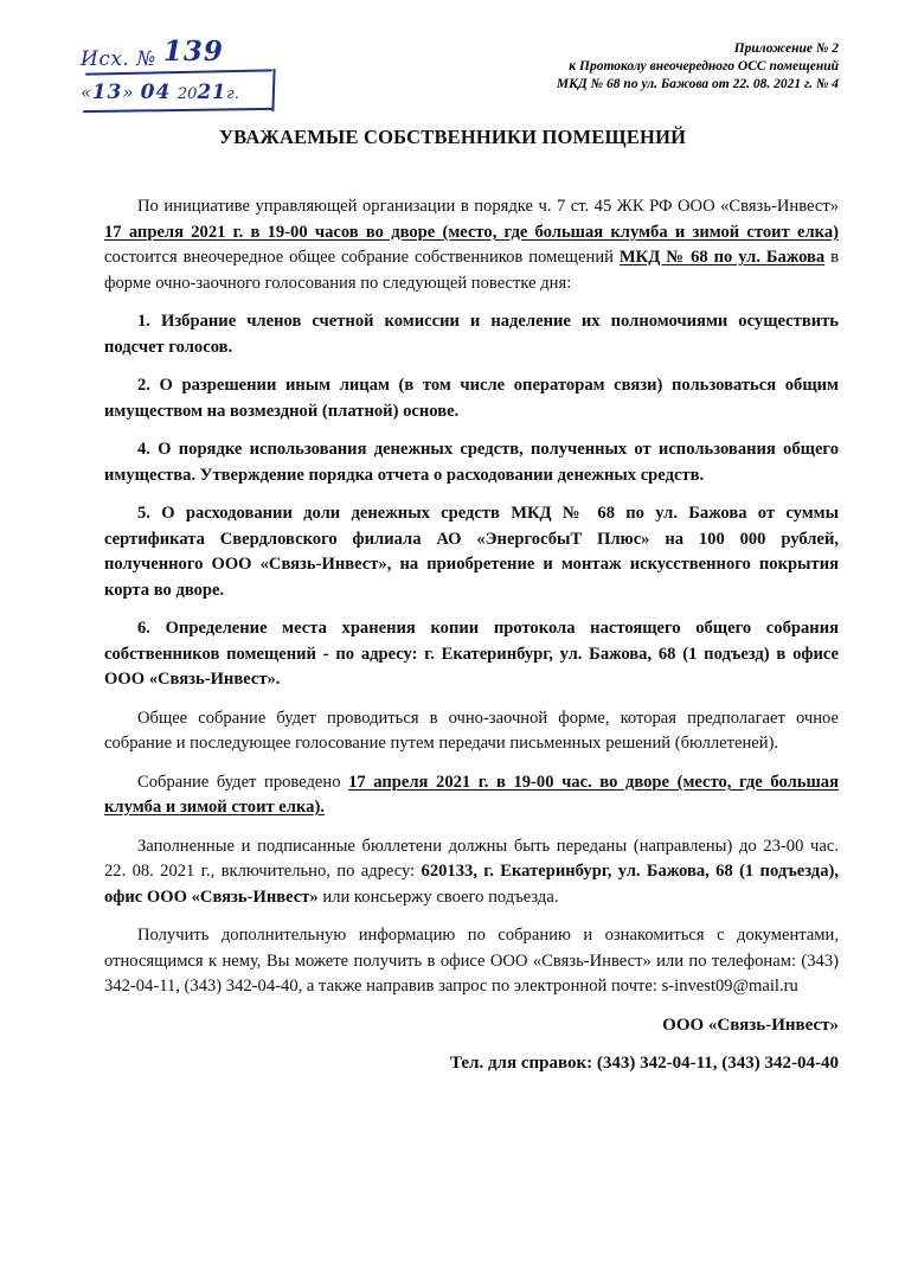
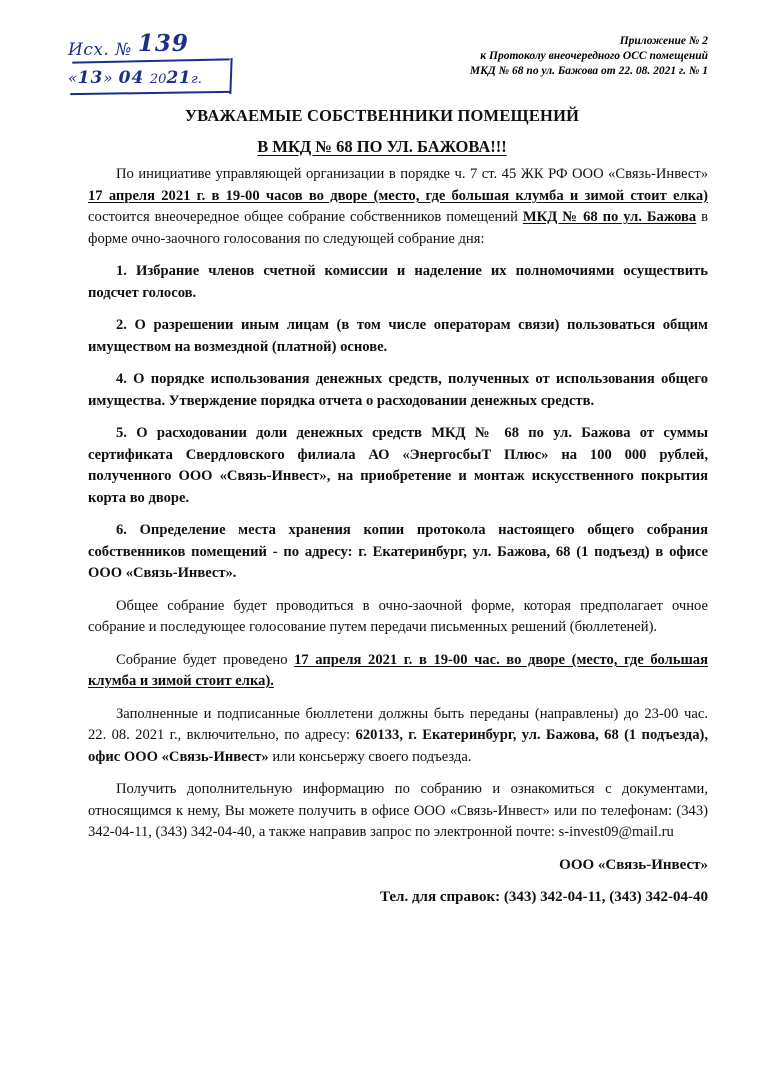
  Исх. № 139
  «13» 04 2021г.
  Приложение № 2
  к Протоколу внеочередного ОСС помещений
- МКД № 68 по ул. Бажова от 22. 08. 2021 г. № 4
+ МКД № 68 по ул. Бажова от 22. 08. 2021 г. № 1
  УВАЖАЕМЫЕ СОБСТВЕННИКИ ПОМЕЩЕНИЙ
+ В МКД № 68 ПО УЛ. БАЖОВА!!!
- По инициативе управляющей организации в порядке ч. 7 ст. 45 ЖК РФ ООО «Связь-Инвест» 17 апреля 2021 г. в 19-00 часов во дворе (место, где большая клумба и зимой стоит елка) состоится внеочередное общее собрание собственников помещений МКД № 68 по ул. Бажова в форме очно-заочного голосования по следующей повестке дня:
+ По инициативе управляющей организации в порядке ч. 7 ст. 45 ЖК РФ ООО «Связь-Инвест» 17 апреля 2021 г. в 19-00 часов во дворе (место, где большая клумба и зимой стоит елка) состоится внеочередное общее собрание собственников помещений МКД № 68 по ул. Бажова в форме очно-заочного голосования по следующей собрание дня:
  1. Избрание членов счетной комиссии и наделение их полномочиями осуществить подсчет голосов.
  2. О разрешении иным лицам (в том числе операторам связи) пользоваться общим имуществом на возмездной (платной) основе.
  4. О порядке использования денежных средств, полученных от использования общего имущества. Утверждение порядка отчета о расходовании денежных средств.
  5. О расходовании доли денежных средств МКД № 68 по ул. Бажова от суммы сертификата Свердловского филиала АО «ЭнергосбыТ Плюс» на 100 000 рублей, полученного ООО «Связь-Инвест», на приобретение и монтаж искусственного покрытия корта во дворе.
  6. Определение места хранения копии протокола настоящего общего собрания собственников помещений - по адресу: г. Екатеринбург, ул. Бажова, 68 (1 подъезд) в офисе ООО «Связь-Инвест».
  Общее собрание будет проводиться в очно-заочной форме, которая предполагает очное собрание и последующее голосование путем передачи письменных решений (бюллетеней).
  Собрание будет проведено 17 апреля 2021 г. в 19-00 час. во дворе (место, где большая клумба и зимой стоит елка).
  Заполненные и подписанные бюллетени должны быть переданы (направлены) до 23-00 час. 22. 08. 2021 г., включительно, по адресу: 620133, г. Екатеринбург, ул. Бажова, 68 (1 подъезда), офис ООО «Связь-Инвест» или консьержу своего подъезда.
  Получить дополнительную информацию по собранию и ознакомиться с документами, относящимся к нему, Вы можете получить в офисе ООО «Связь-Инвест» или по телефонам: (343) 342-04-11, (343) 342-04-40, а также направив запрос по электронной почте: s-invest09@mail.ru
  ООО «Связь-Инвест»
  Тел. для справок: (343) 342-04-11, (343) 342-04-40
